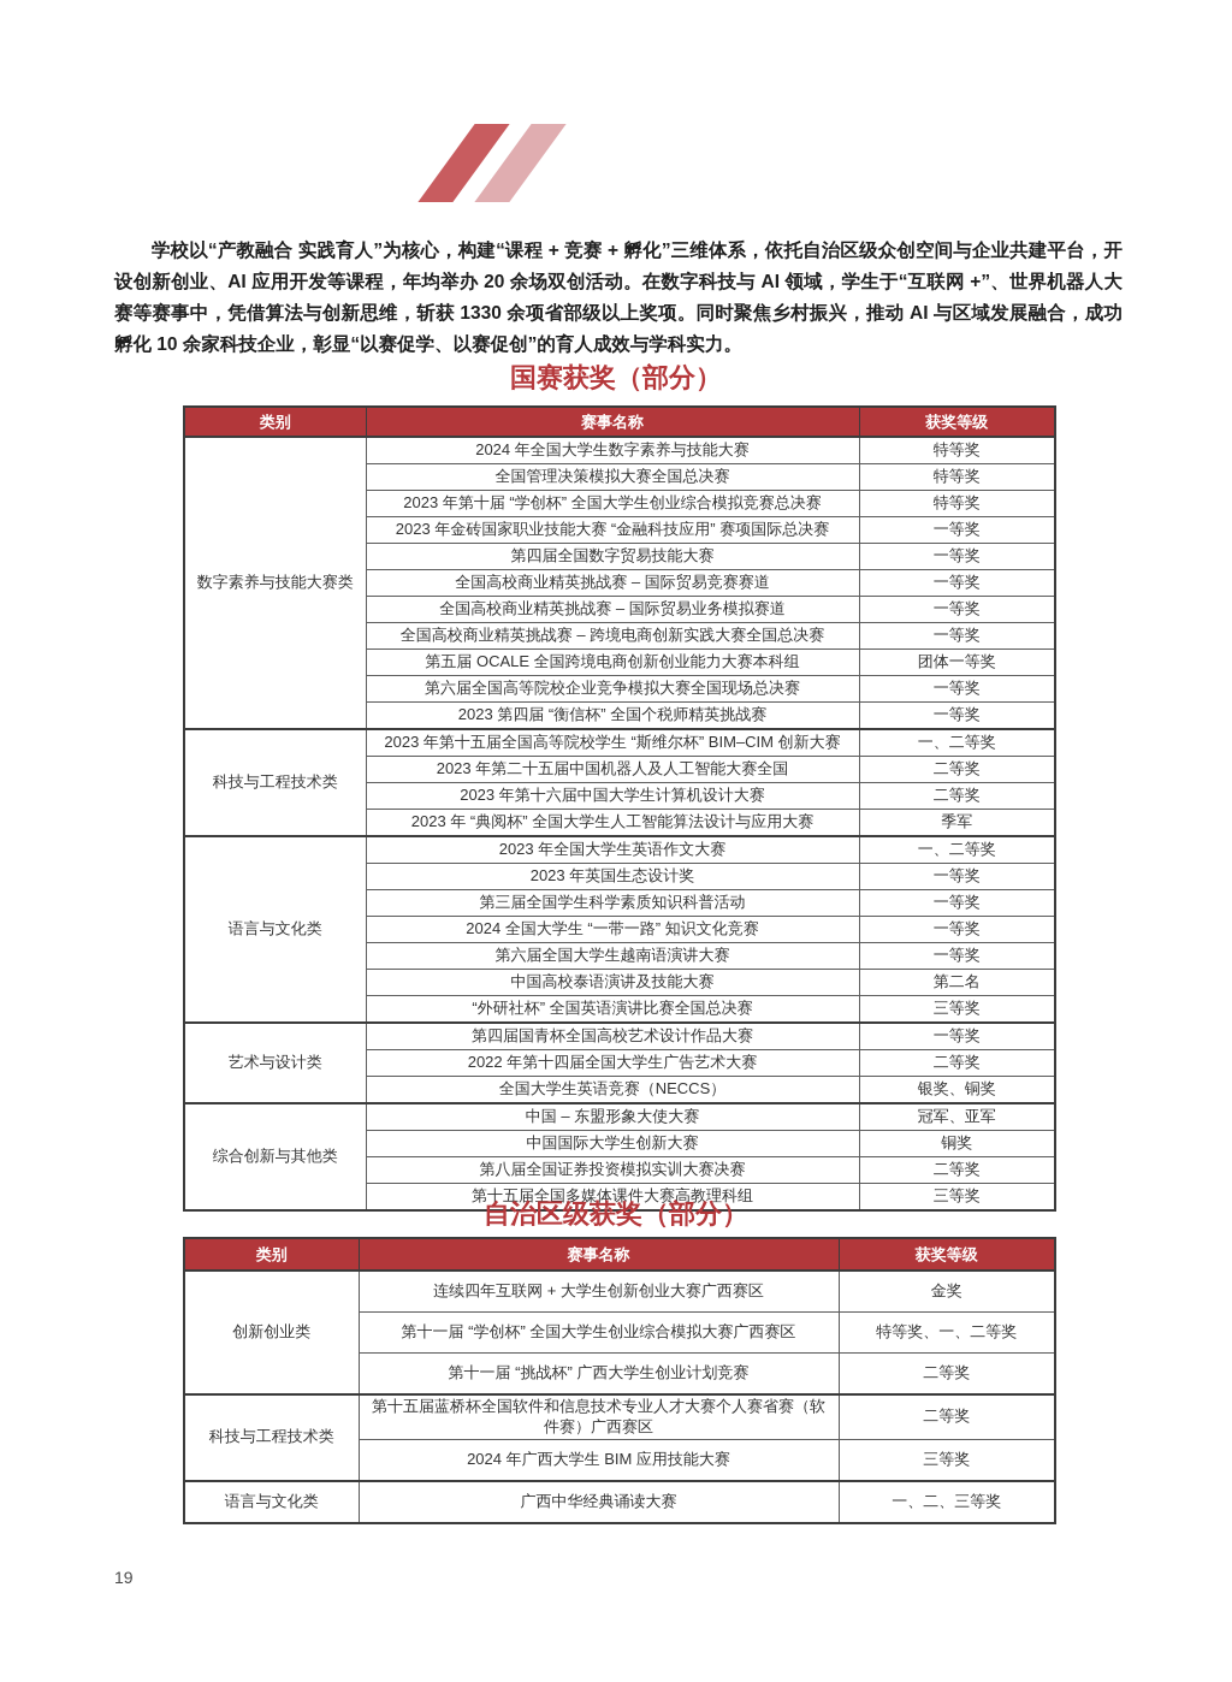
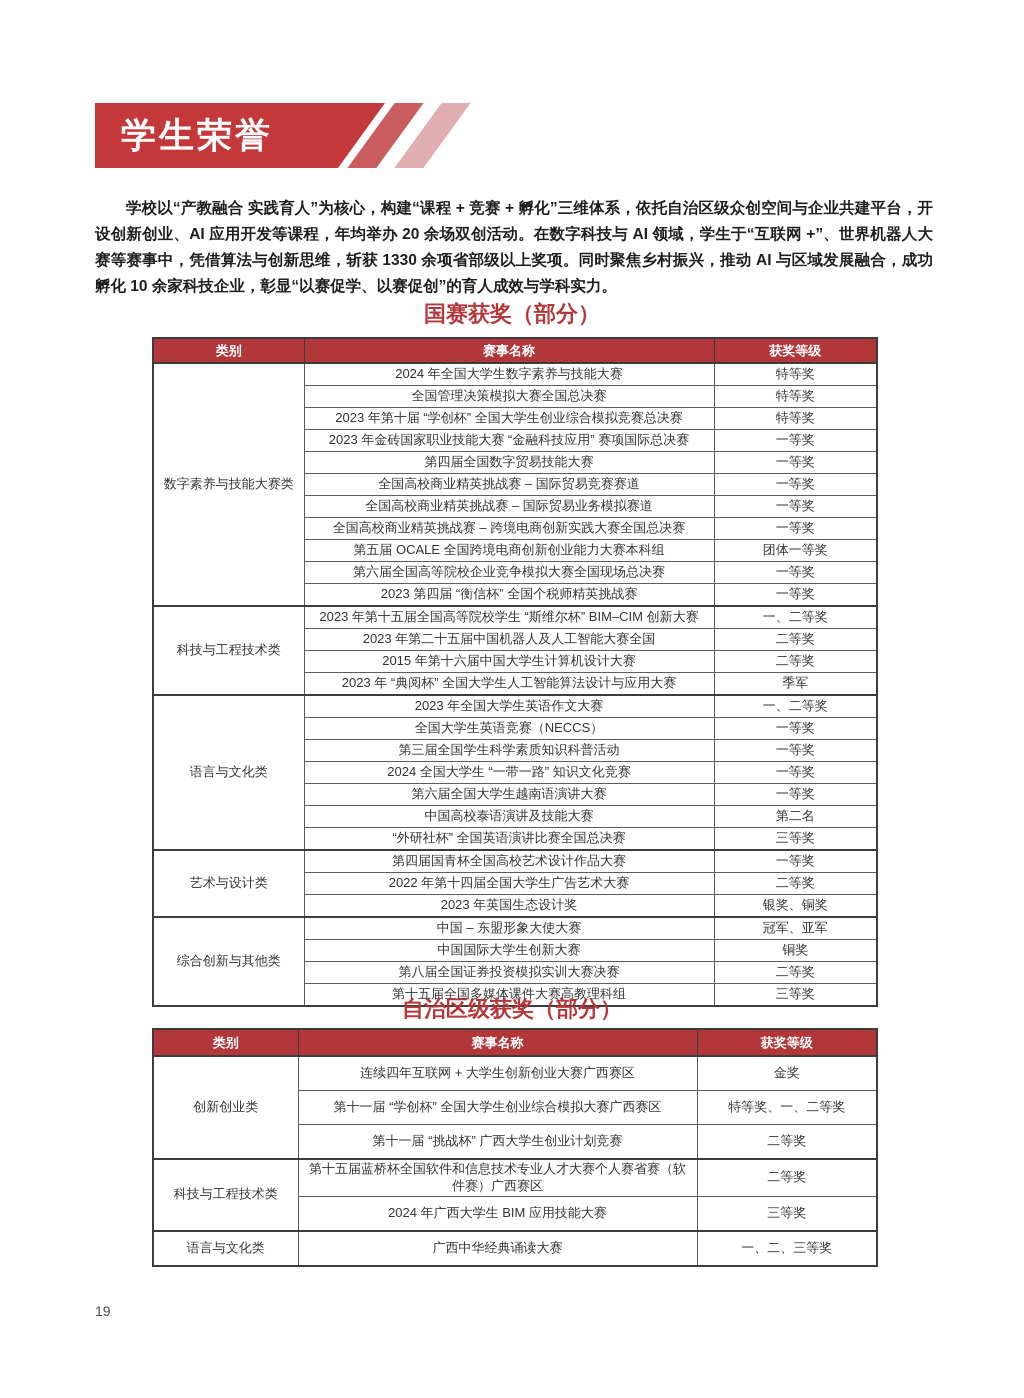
+ 学生荣誉
  学校以“产教融合 实践育人”为核心，构建“课程 + 竞赛 + 孵化”三维体系，依托自治区级众创空间与企业共建平台，开设创新创业、AI 应用开发等课程，年均举办 20 余场双创活动。在数字科技与 AI 领域，学生于“互联网 +”、世界机器人大赛等赛事中，凭借算法与创新思维，斩获 1330 余项省部级以上奖项。同时聚焦乡村振兴，推动 AI 与区域发展融合，成功孵化 10 余家科技企业，彰显“以赛促学、以赛促创”的育人成效与学科实力。
  国赛获奖（部分）
  类别	赛事名称	获奖等级
  数字素养与技能大赛类	2024 年全国大学生数字素养与技能大赛	特等奖
  全国管理决策模拟大赛全国总决赛	特等奖
  2023 年第十届 “学创杯” 全国大学生创业综合模拟竞赛总决赛	特等奖
  2023 年金砖国家职业技能大赛 “金融科技应用” 赛项国际总决赛	一等奖
  第四届全国数字贸易技能大赛	一等奖
  全国高校商业精英挑战赛 – 国际贸易竞赛赛道	一等奖
  全国高校商业精英挑战赛 – 国际贸易业务模拟赛道	一等奖
  全国高校商业精英挑战赛 – 跨境电商创新实践大赛全国总决赛	一等奖
  第五届 OCALE 全国跨境电商创新创业能力大赛本科组	团体一等奖
  第六届全国高等院校企业竞争模拟大赛全国现场总决赛	一等奖
  2023 第四届 “衡信杯” 全国个税师精英挑战赛	一等奖
  科技与工程技术类	2023 年第十五届全国高等院校学生 “斯维尔杯” BIM–CIM 创新大赛	一、二等奖
  2023 年第二十五届中国机器人及人工智能大赛全国	二等奖
- 2023 年第十六届中国大学生计算机设计大赛	二等奖
+ 2015 年第十六届中国大学生计算机设计大赛	二等奖
  2023 年 “典阅杯” 全国大学生人工智能算法设计与应用大赛	季军
  语言与文化类	2023 年全国大学生英语作文大赛	一、二等奖
- 2023 年英国生态设计奖	一等奖
+ 全国大学生英语竞赛（NECCS）	一等奖
  第三届全国学生科学素质知识科普活动	一等奖
  2024 全国大学生 “一带一路” 知识文化竞赛	一等奖
  第六届全国大学生越南语演讲大赛	一等奖
  中国高校泰语演讲及技能大赛	第二名
  “外研社杯” 全国英语演讲比赛全国总决赛	三等奖
  艺术与设计类	第四届国青杯全国高校艺术设计作品大赛	一等奖
  2022 年第十四届全国大学生广告艺术大赛	二等奖
- 全国大学生英语竞赛（NECCS）	银奖、铜奖
+ 2023 年英国生态设计奖	银奖、铜奖
  综合创新与其他类	中国 – 东盟形象大使大赛	冠军、亚军
  中国国际大学生创新大赛	铜奖
  第八届全国证券投资模拟实训大赛决赛	二等奖
  第十五届全国多媒体课件大赛高教理科组	三等奖
  自治区级获奖（部分）
  类别	赛事名称	获奖等级
  创新创业类	连续四年互联网 + 大学生创新创业大赛广西赛区	金奖
  第十一届 “学创杯” 全国大学生创业综合模拟大赛广西赛区	特等奖、一、二等奖
  第十一届 “挑战杯” 广西大学生创业计划竞赛	二等奖
  科技与工程技术类	第十五届蓝桥杯全国软件和信息技术专业人才大赛个人赛省赛（软件赛）广西赛区	二等奖
  2024 年广西大学生 BIM 应用技能大赛	三等奖
  语言与文化类	广西中华经典诵读大赛	一、二、三等奖
  19
